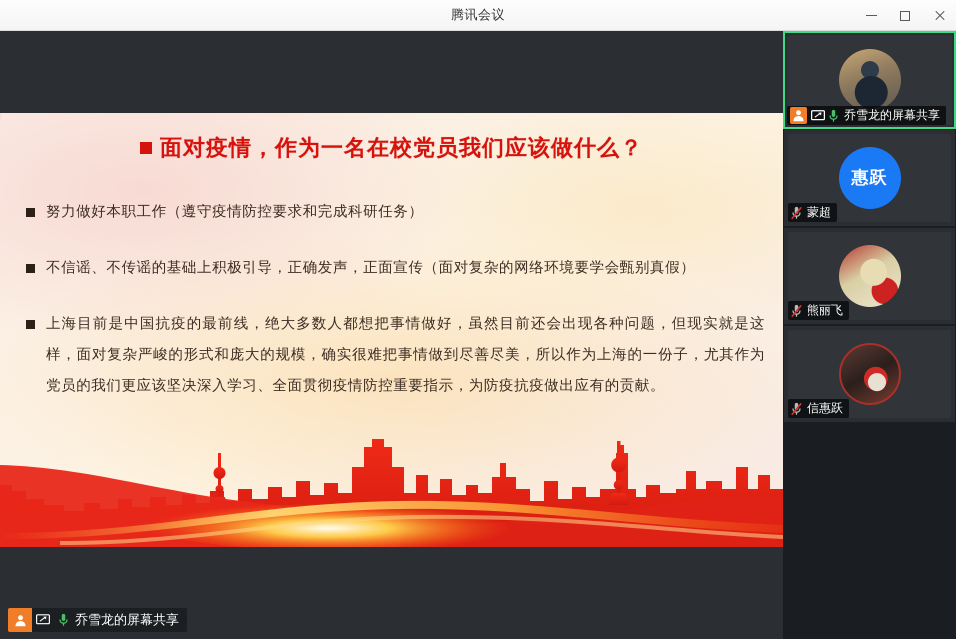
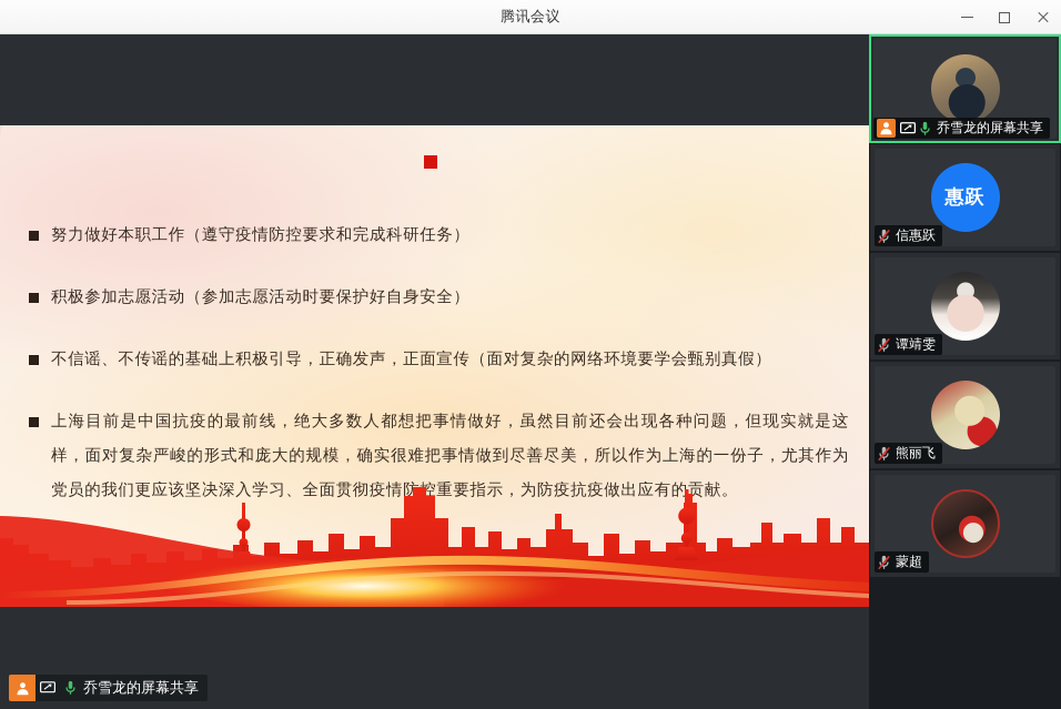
  腾讯会议
- 面对疫情，作为一名在校党员我们应该做什么？
  努力做好本职工作（遵守疫情防控要求和完成科研任务）
+ 积极参加志愿活动（参加志愿活动时要保护好自身安全）
  不信谣、不传谣的基础上积极引导，正确发声，正面宣传（面对复杂的网络环境要学会甄别真假）
  上海目前是中国抗疫的最前线，绝大多数人都想把事情做好，虽然目前还会出现各种问题，但现实就是这样，面对复杂严峻的形式和庞大的规模，确实很难把事情做到尽善尽美，所以作为上海的一份子，尤其作为党员的我们更应该坚决深入学习、全面贯彻疫情防控重要指示，为防疫抗疫做出应有的贡献。
  乔雪龙的屏幕共享
  乔雪龙的屏幕共享
  惠跃
- 蒙超
+ 信惠跃
+ 谭靖雯
  熊丽飞
- 信惠跃
+ 蒙超
